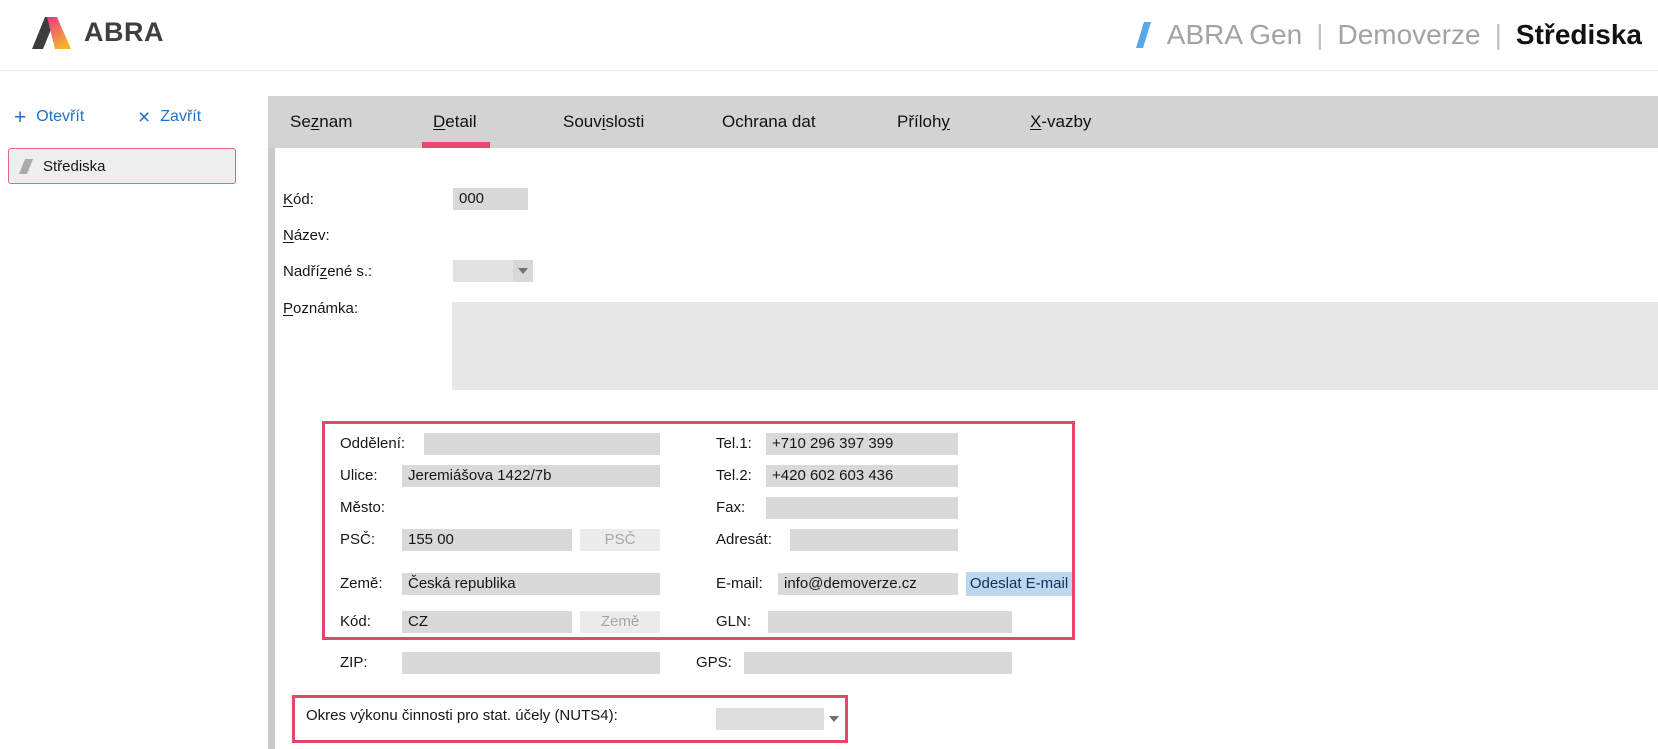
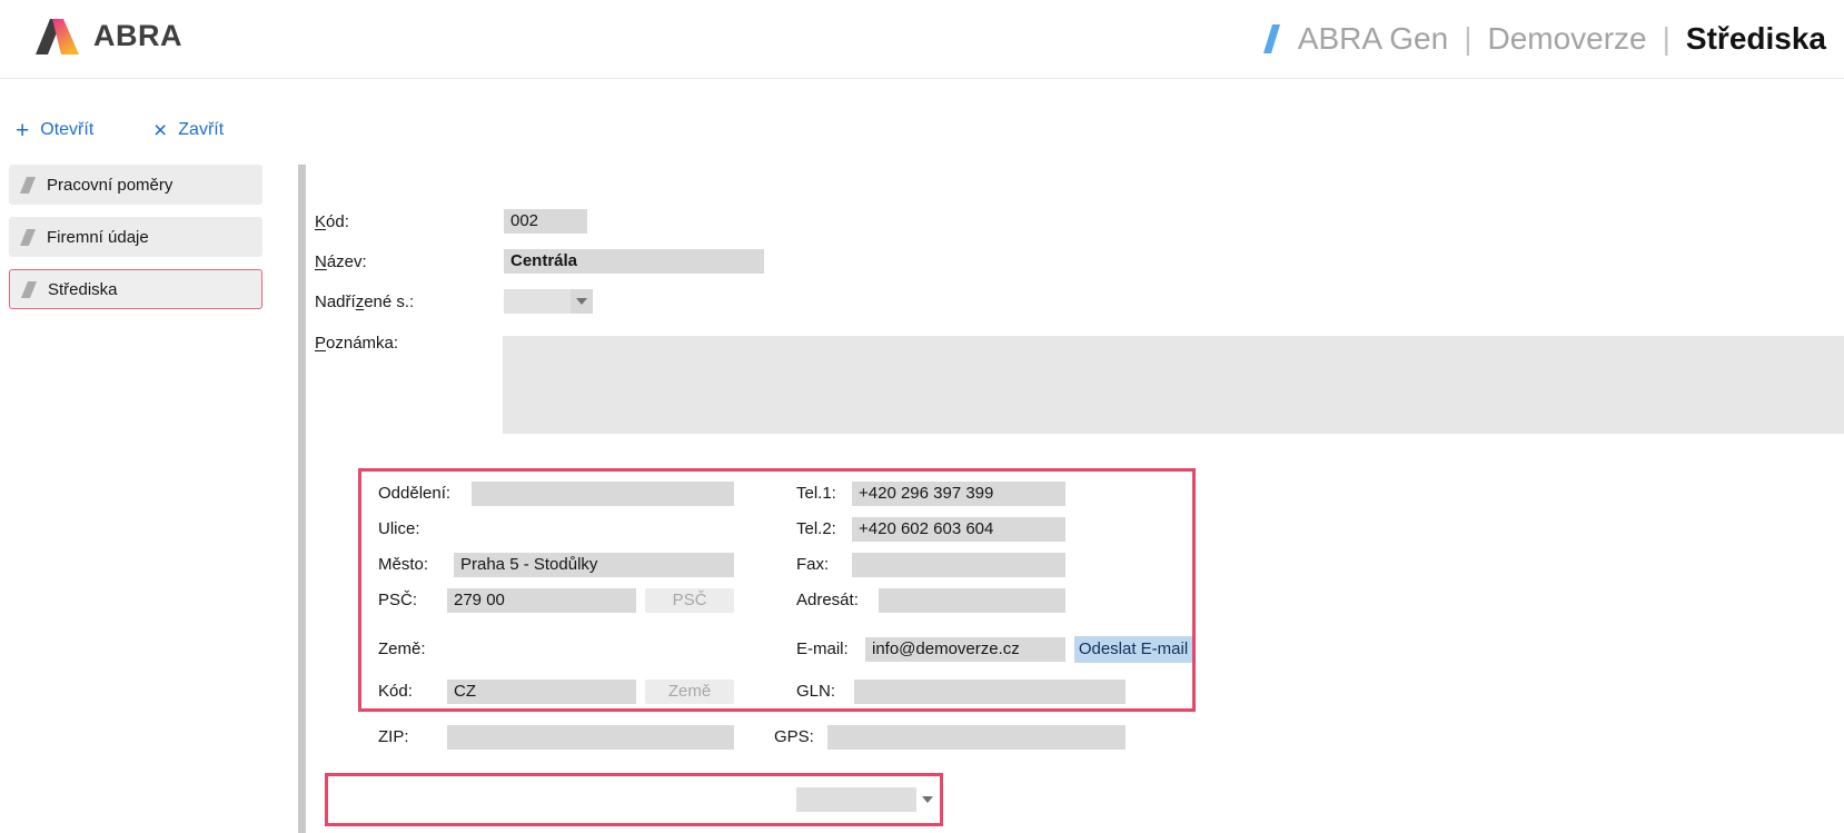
  ABRA
  ABRA Gen
  |
  Demoverze
  |
  Střediska
  +
  Otevřít
  ×
  Zavřít
+ Pracovní poměry
+ Firemní údaje
  Střediska
- Seznam
- Detail
- Souvislosti
- Ochrana dat
- Přílohy
- X-vazby
  Kód:
- 000
+ 002
  Název:
+ Centrála
  Nadřízené s.:
  Poznámka:
  Oddělení:
  Ulice:
- Jeremiášova 1422/7b
  Město:
+ Praha 5 - Stodůlky
  PSČ:
- 155 00
+ 279 00
  PSČ
  Země:
- Česká republika
  Kód:
  CZ
  Země
  Tel.1:
- +710 296 397 399
+ +420 296 397 399
  Tel.2:
- +420 602 603 436
+ +420 602 603 604
  Fax:
  Adresát:
  E-mail:
  info@demoverze.cz
  Odeslat E-mail
  GLN:
  ZIP:
  GPS:
- Okres výkonu činnosti pro stat. účely (NUTS4):
